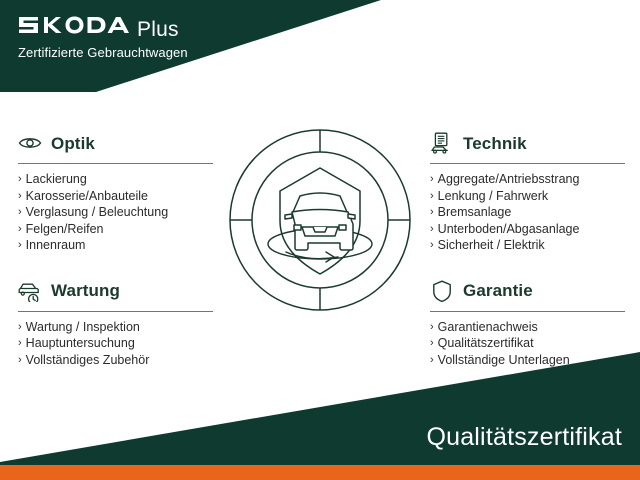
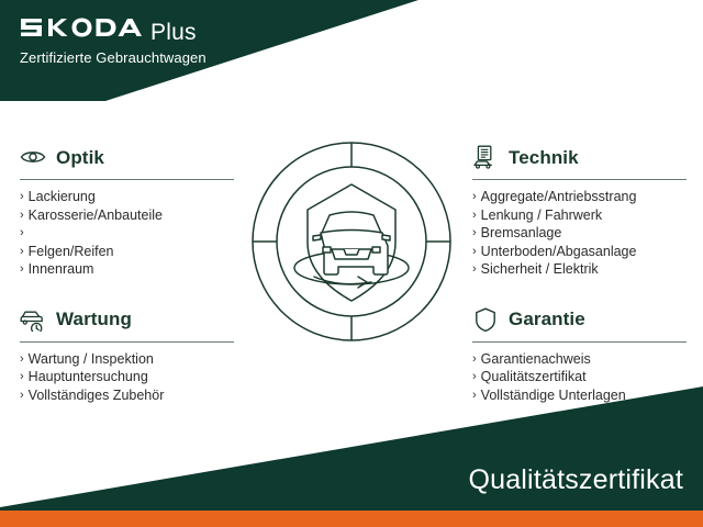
  Plus
  Zertifizierte Gebrauchtwagen
  Optik
  ›
  Lackierung
  ›
  Karosserie/Anbauteile
  ›
- Verglasung / Beleuchtung
  ›
  Felgen/Reifen
  ›
  Innenraum
  Wartung
  ›
  Wartung / Inspektion
  ›
  Hauptuntersuchung
  ›
  Vollständiges Zubehör
  Technik
  ›
  Aggregate/Antriebsstrang
  ›
  Lenkung / Fahrwerk
  ›
  Bremsanlage
  ›
  Unterboden/Abgasanlage
  ›
  Sicherheit / Elektrik
  Garantie
  ›
  Garantienachweis
  ›
  Qualitätszertifikat
  ›
  Vollständige Unterlagen
  Qualitätszertifikat
